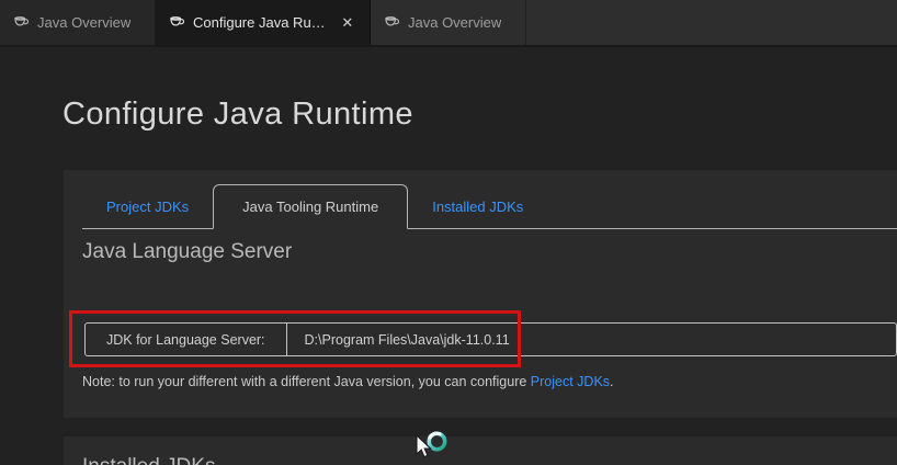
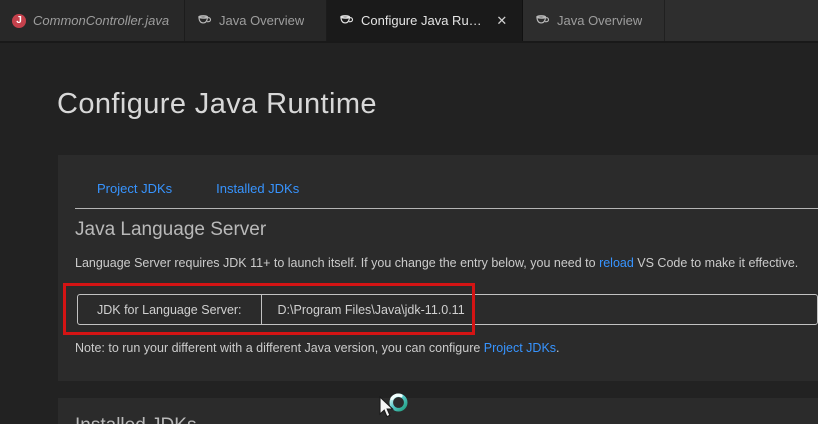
+ J
+ CommonController.java
  Java Overview
  Configure Java Runti
  ✕
  Java Overview
  Configure Java Runtime
  Project JDKs
- Java Tooling Runtime
  Installed JDKs
  Java Language Server
+ Language Server requires JDK 11+ to launch itself. If you change the entry below, you need to reload VS Code to make it effective.
  JDK for Language Server:
  D:\Program Files\Java\jdk-11.0.11
  Note: to run your different with a different Java version, you can configure Project JDKs.
